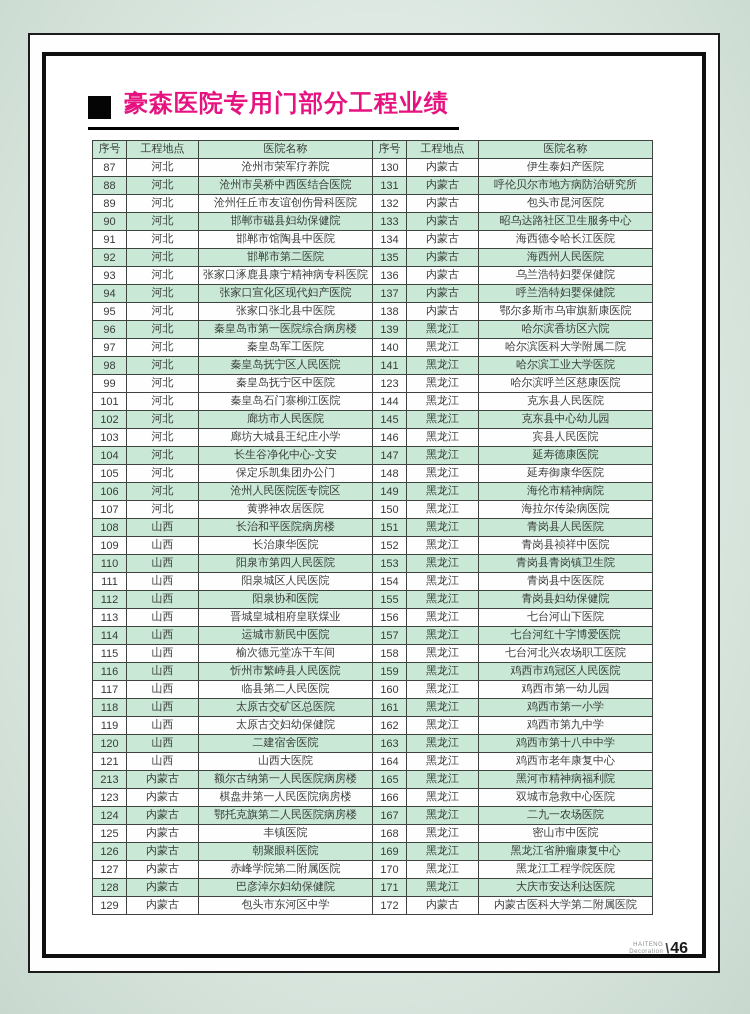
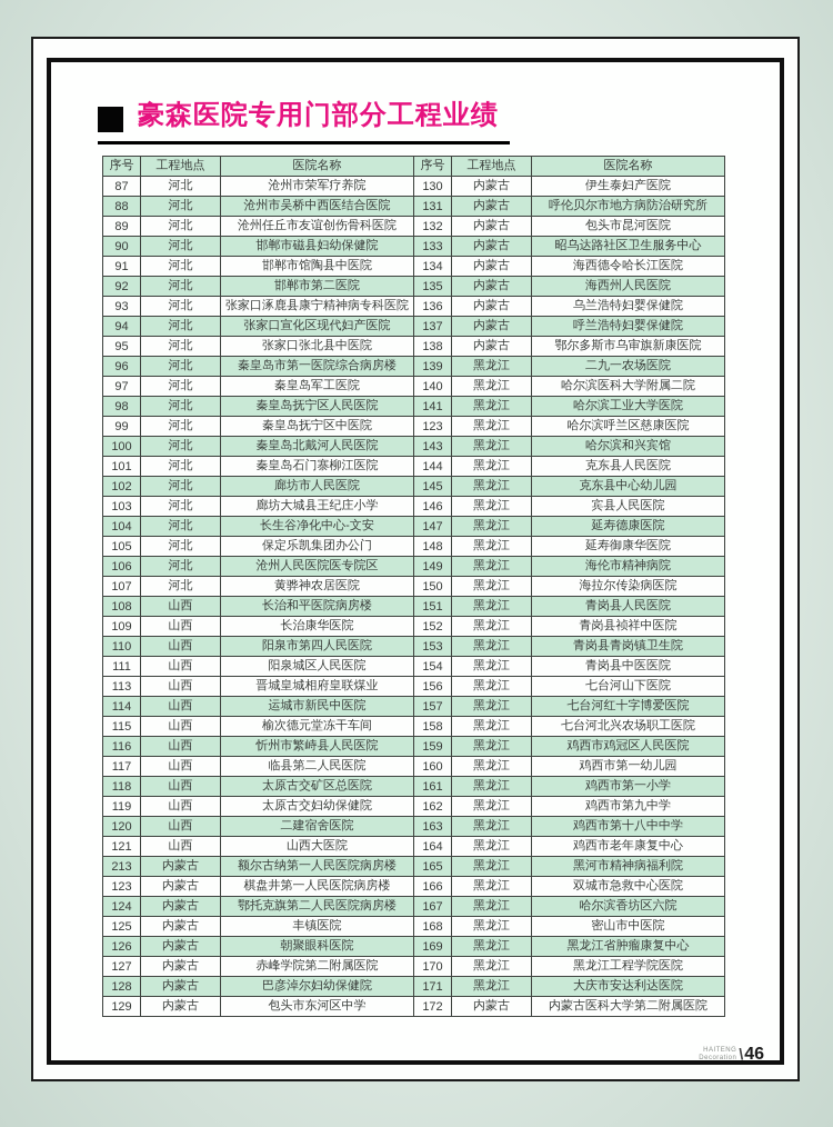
  豪森医院专用门部分工程业绩
  序号	工程地点	医院名称	序号	工程地点	医院名称
  87	河北	沧州市荣军疗养院	130	内蒙古	伊生泰妇产医院
  88	河北	沧州市吴桥中西医结合医院	131	内蒙古	呼伦贝尔市地方病防治研究所
  89	河北	沧州任丘市友谊创伤骨科医院	132	内蒙古	包头市昆河医院
  90	河北	邯郸市磁县妇幼保健院	133	内蒙古	昭乌达路社区卫生服务中心
  91	河北	邯郸市馆陶县中医院	134	内蒙古	海西德令哈长江医院
  92	河北	邯郸市第二医院	135	内蒙古	海西州人民医院
  93	河北	张家口涿鹿县康宁精神病专科医院	136	内蒙古	乌兰浩特妇婴保健院
  94	河北	张家口宣化区现代妇产医院	137	内蒙古	呼兰浩特妇婴保健院
  95	河北	张家口张北县中医院	138	内蒙古	鄂尔多斯市乌审旗新康医院
- 96	河北	秦皇岛市第一医院综合病房楼	139	黑龙江	哈尔滨香坊区六院
+ 96	河北	秦皇岛市第一医院综合病房楼	139	黑龙江	二九一农场医院
  97	河北	秦皇岛军工医院	140	黑龙江	哈尔滨医科大学附属二院
  98	河北	秦皇岛抚宁区人民医院	141	黑龙江	哈尔滨工业大学医院
  99	河北	秦皇岛抚宁区中医院	123	黑龙江	哈尔滨呼兰区慈康医院
+ 100	河北	秦皇岛北戴河人民医院	143	黑龙江	哈尔滨和兴宾馆
  101	河北	秦皇岛石门寨柳江医院	144	黑龙江	克东县人民医院
  102	河北	廊坊市人民医院	145	黑龙江	克东县中心幼儿园
  103	河北	廊坊大城县王纪庄小学	146	黑龙江	宾县人民医院
  104	河北	长生谷净化中心-文安	147	黑龙江	延寿德康医院
  105	河北	保定乐凯集团办公门	148	黑龙江	延寿御康华医院
  106	河北	沧州人民医院医专院区	149	黑龙江	海伦市精神病院
  107	河北	黄骅神农居医院	150	黑龙江	海拉尔传染病医院
  108	山西	长治和平医院病房楼	151	黑龙江	青岗县人民医院
  109	山西	长治康华医院	152	黑龙江	青岗县祯祥中医院
  110	山西	阳泉市第四人民医院	153	黑龙江	青岗县青岗镇卫生院
  111	山西	阳泉城区人民医院	154	黑龙江	青岗县中医医院
- 112	山西	阳泉协和医院	155	黑龙江	青岗县妇幼保健院
  113	山西	晋城皇城相府皇联煤业	156	黑龙江	七台河山下医院
  114	山西	运城市新民中医院	157	黑龙江	七台河红十字博爱医院
  115	山西	榆次德元堂冻干车间	158	黑龙江	七台河北兴农场职工医院
  116	山西	忻州市繁峙县人民医院	159	黑龙江	鸡西市鸡冠区人民医院
  117	山西	临县第二人民医院	160	黑龙江	鸡西市第一幼儿园
  118	山西	太原古交矿区总医院	161	黑龙江	鸡西市第一小学
  119	山西	太原古交妇幼保健院	162	黑龙江	鸡西市第九中学
  120	山西	二建宿舍医院	163	黑龙江	鸡西市第十八中中学
  121	山西	山西大医院	164	黑龙江	鸡西市老年康复中心
  213	内蒙古	额尔古纳第一人民医院病房楼	165	黑龙江	黑河市精神病福利院
  123	内蒙古	棋盘井第一人民医院病房楼	166	黑龙江	双城市急救中心医院
- 124	内蒙古	鄂托克旗第二人民医院病房楼	167	黑龙江	二九一农场医院
+ 124	内蒙古	鄂托克旗第二人民医院病房楼	167	黑龙江	哈尔滨香坊区六院
  125	内蒙古	丰镇医院	168	黑龙江	密山市中医院
  126	内蒙古	朝聚眼科医院	169	黑龙江	黑龙江省肿瘤康复中心
  127	内蒙古	赤峰学院第二附属医院	170	黑龙江	黑龙江工程学院医院
  128	内蒙古	巴彦淖尔妇幼保健院	171	黑龙江	大庆市安达利达医院
  129	内蒙古	包头市东河区中学	172	内蒙古	内蒙古医科大学第二附属医院
  \
  46
